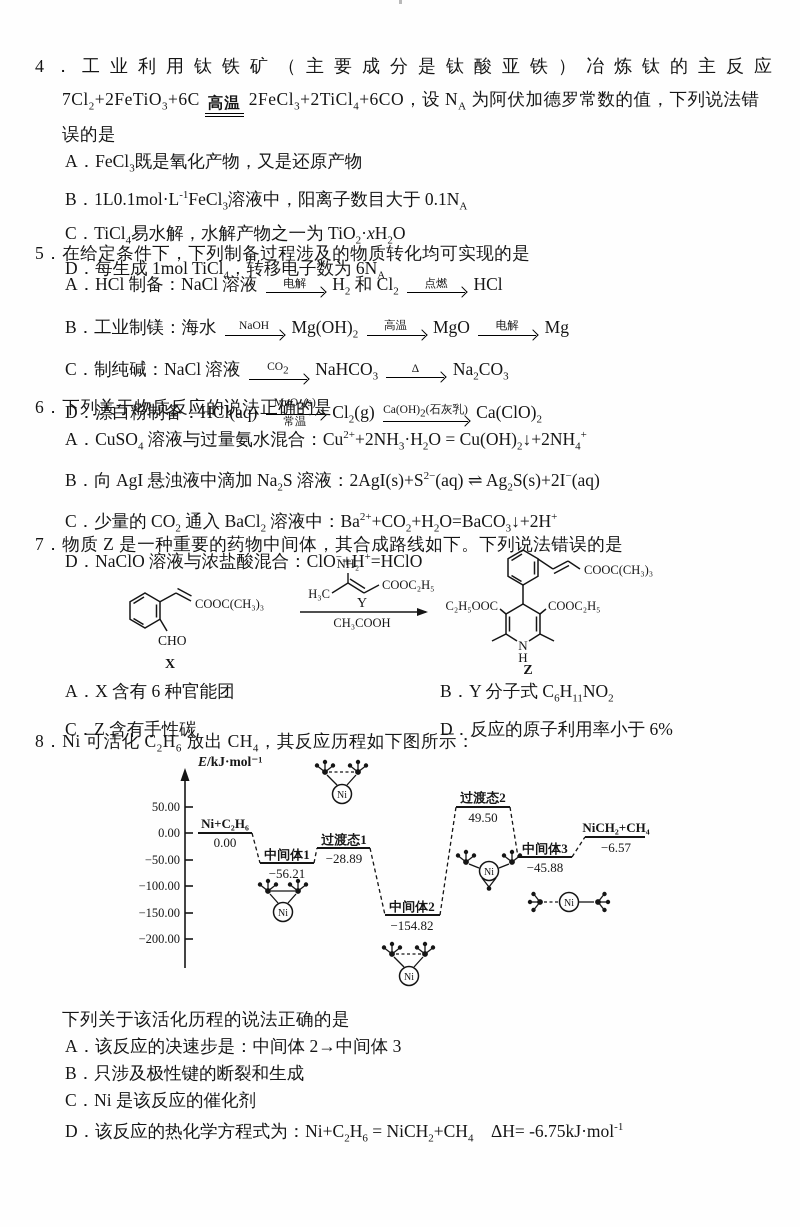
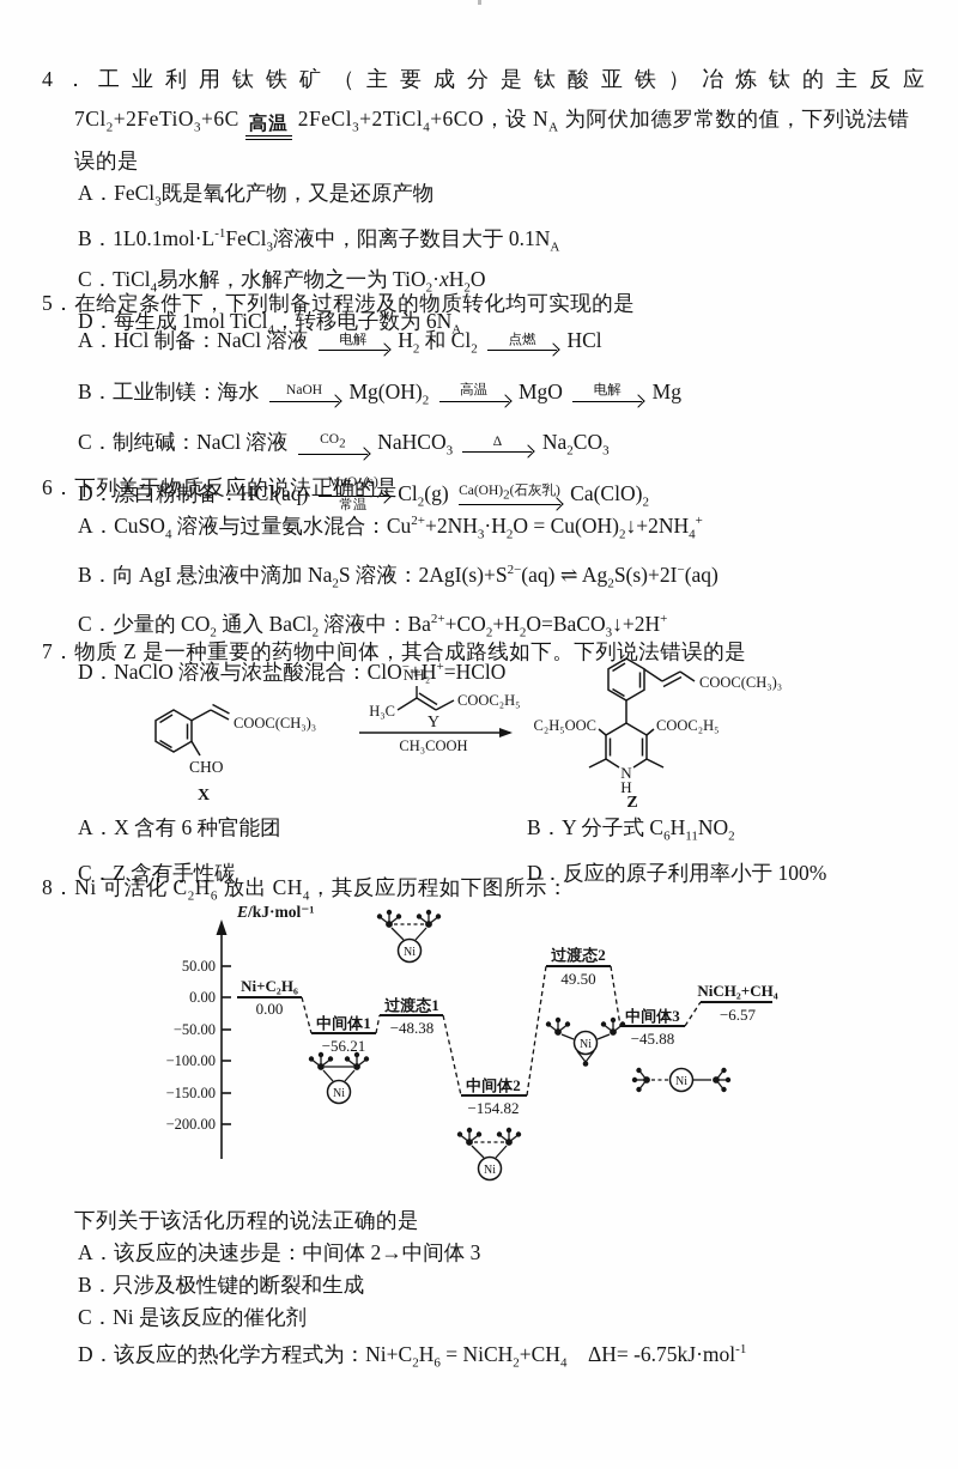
  4．工业利用钛铁矿（主要成分是钛酸亚铁）冶炼钛的主反应
  7Cl2+2FeTiO3+6C 高温 2FeCl3+2TiCl4+6CO，设 NA 为阿伏加德罗常数的值，下列说法错
  误的是
  A．FeCl3既是氧化产物，又是还原产物
  B．1L0.1mol·L-1FeCl3溶液中，阳离子数目大于 0.1NA
  C．TiCl4易水解，水解产物之一为 TiO2·xH2O
  D．每生成 1mol TiCl4，转移电子数为 6NA
  5．在给定条件下，下列制备过程涉及的物质转化均可实现的是
  A．HCl 制备：NaCl 溶液
  电解
  H2 和 Cl2
  点燃
  HCl
  B．工业制镁：海水
  NaOH
  Mg(OH)2
  高温
  MgO
  电解
  Mg
  C．制纯碱：NaCl 溶液
  CO2
  NaHCO3
  Δ
  Na2CO3
  D．漂白粉制备：HCl(aq)
  MnO2(s)
  常温
  Cl2(g)
  Ca(OH)2(石灰乳)
  Ca(ClO)2
  6．下列关于物质反应的说法正确的是
  A．CuSO4 溶液与过量氨水混合：Cu2++2NH3·H2O = Cu(OH)2↓+2NH4+
  B．向 AgI 悬浊液中滴加 Na2S 溶液：2AgI(s)+S2−(aq) ⇌ Ag2S(s)+2I−(aq)
  C．少量的 CO2 通入 BaCl2 溶液中：Ba2++CO2+H2O=BaCO3↓+2H+
  D．NaClO 溶液与浓盐酸混合：ClO−+H+=HClO
  7．物质 Z 是一种重要的药物中间体，其合成路线如下。下列说法错误的是
  COOC(CH₃)₃
  CHO
  X
  NH₂
  H₃C
  COOC₂H₅
  Y
  CH₃COOH
  COOC(CH₃)₃
  C₂H₅OOC
  COOC₂H₅
  N
  H
  Z
  A．X 含有 6 种官能团
  B．Y 分子式 C6H11NO2
  C．Z 含有手性碳
- D．反应的原子利用率小于 6%
+ D．反应的原子利用率小于 100%
  8．Ni 可活化 C2H6 放出 CH4，其反应历程如下图所示：
  E/kJ·mol⁻¹
  50.00
  0.00
  −50.00
  −100.00
  −150.00
  −200.00
  Ni+C₂H₆
  0.00
  中间体1
  −56.21
  过渡态1
- −28.89
+ −48.38
  中间体2
  −154.82
  过渡态2
  49.50
  中间体3
  −45.88
  NiCH₂+CH₄
  −6.57
  Ni
  Ni
  Ni
  Ni
  Ni
  下列关于该活化历程的说法正确的是
  A．该反应的决速步是：中间体 2→中间体 3
  B．只涉及极性键的断裂和生成
  C．Ni 是该反应的催化剂
  D．该反应的热化学方程式为：Ni+C2H6 = NiCH2+CH4 ΔH= -6.75kJ·mol-1
